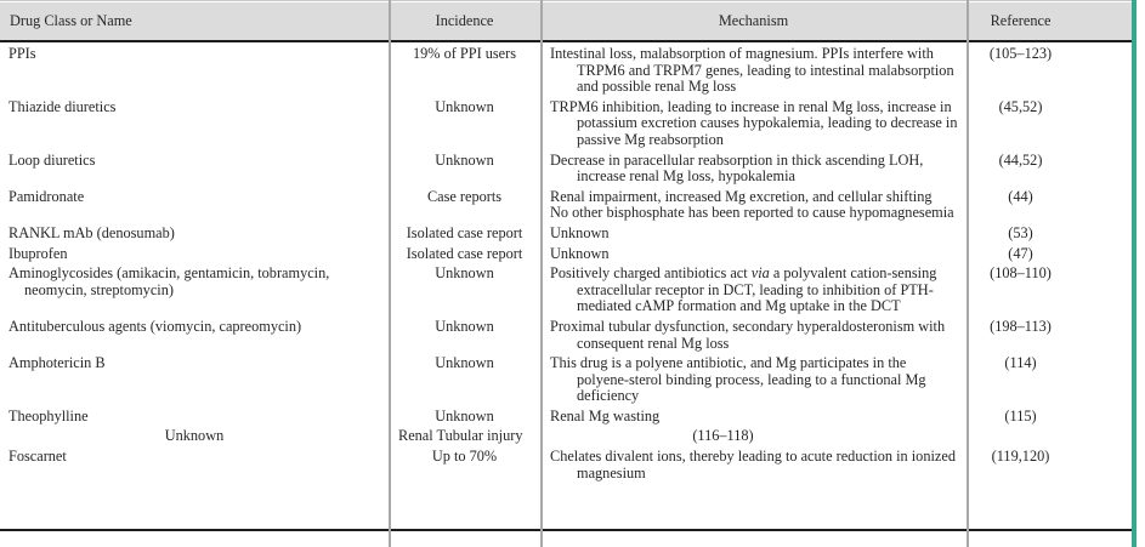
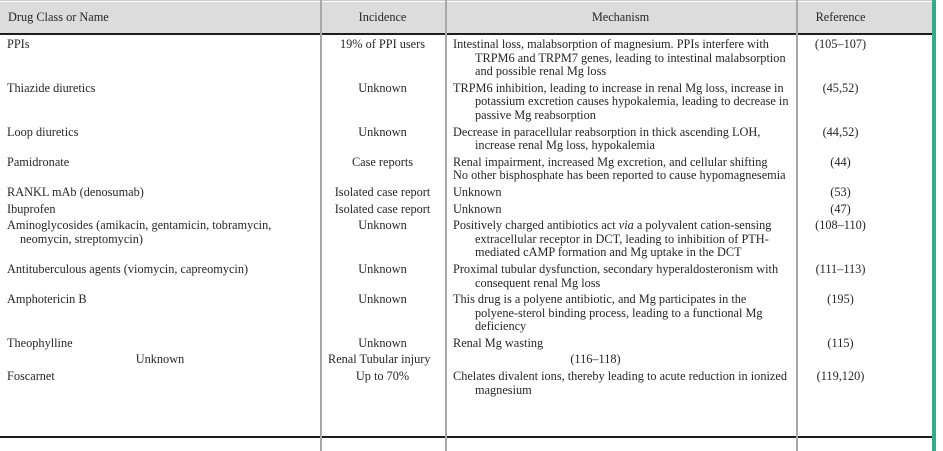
  Drug Class or Name
  Incidence
  Mechanism
  Reference
  PPIs
  19% of PPI users
  Intestinal loss, malabsorption of magnesium. PPIs interfere with TRPM6 and TRPM7 genes, leading to intestinal malabsorption and possible renal Mg loss
- (105–123)
+ (105–107)
  Thiazide diuretics
  Unknown
  TRPM6 inhibition, leading to increase in renal Mg loss, increase in potassium excretion causes hypokalemia, leading to decrease in passive Mg reabsorption
  (45,52)
  Loop diuretics
  Unknown
  Decrease in paracellular reabsorption in thick ascending LOH, increase renal Mg loss, hypokalemia
  (44,52)
  Pamidronate
  Case reports
  Renal impairment, increased Mg excretion, and cellular shifting
  No other bisphosphate has been reported to cause hypomagnesemia
  (44)
  RANKL mAb (denosumab)
  Isolated case report
  Unknown
  (53)
  Ibuprofen
  Isolated case report
  Unknown
  (47)
  Aminoglycosides (amikacin, gentamicin, tobramycin, neomycin, streptomycin)
  Unknown
  Positively charged antibiotics act via a polyvalent cation-sensing extracellular receptor in DCT, leading to inhibition of PTH-mediated cAMP formation and Mg uptake in the DCT
  (108–110)
  Antituberculous agents (viomycin, capreomycin)
  Unknown
  Proximal tubular dysfunction, secondary hyperaldosteronism with consequent renal Mg loss
- (198–113)
+ (111–113)
  Amphotericin B
  Unknown
  This drug is a polyene antibiotic, and Mg participates in the polyene-sterol binding process, leading to a functional Mg deficiency
- (114)
+ (195)
  Theophylline
  Unknown
  Renal Mg wasting
  (115)
  Unknown
  Renal Tubular injury
  (116–118)
  Foscarnet
  Up to 70%
  Chelates divalent ions, thereby leading to acute reduction in ionized magnesium
  (119,120)
